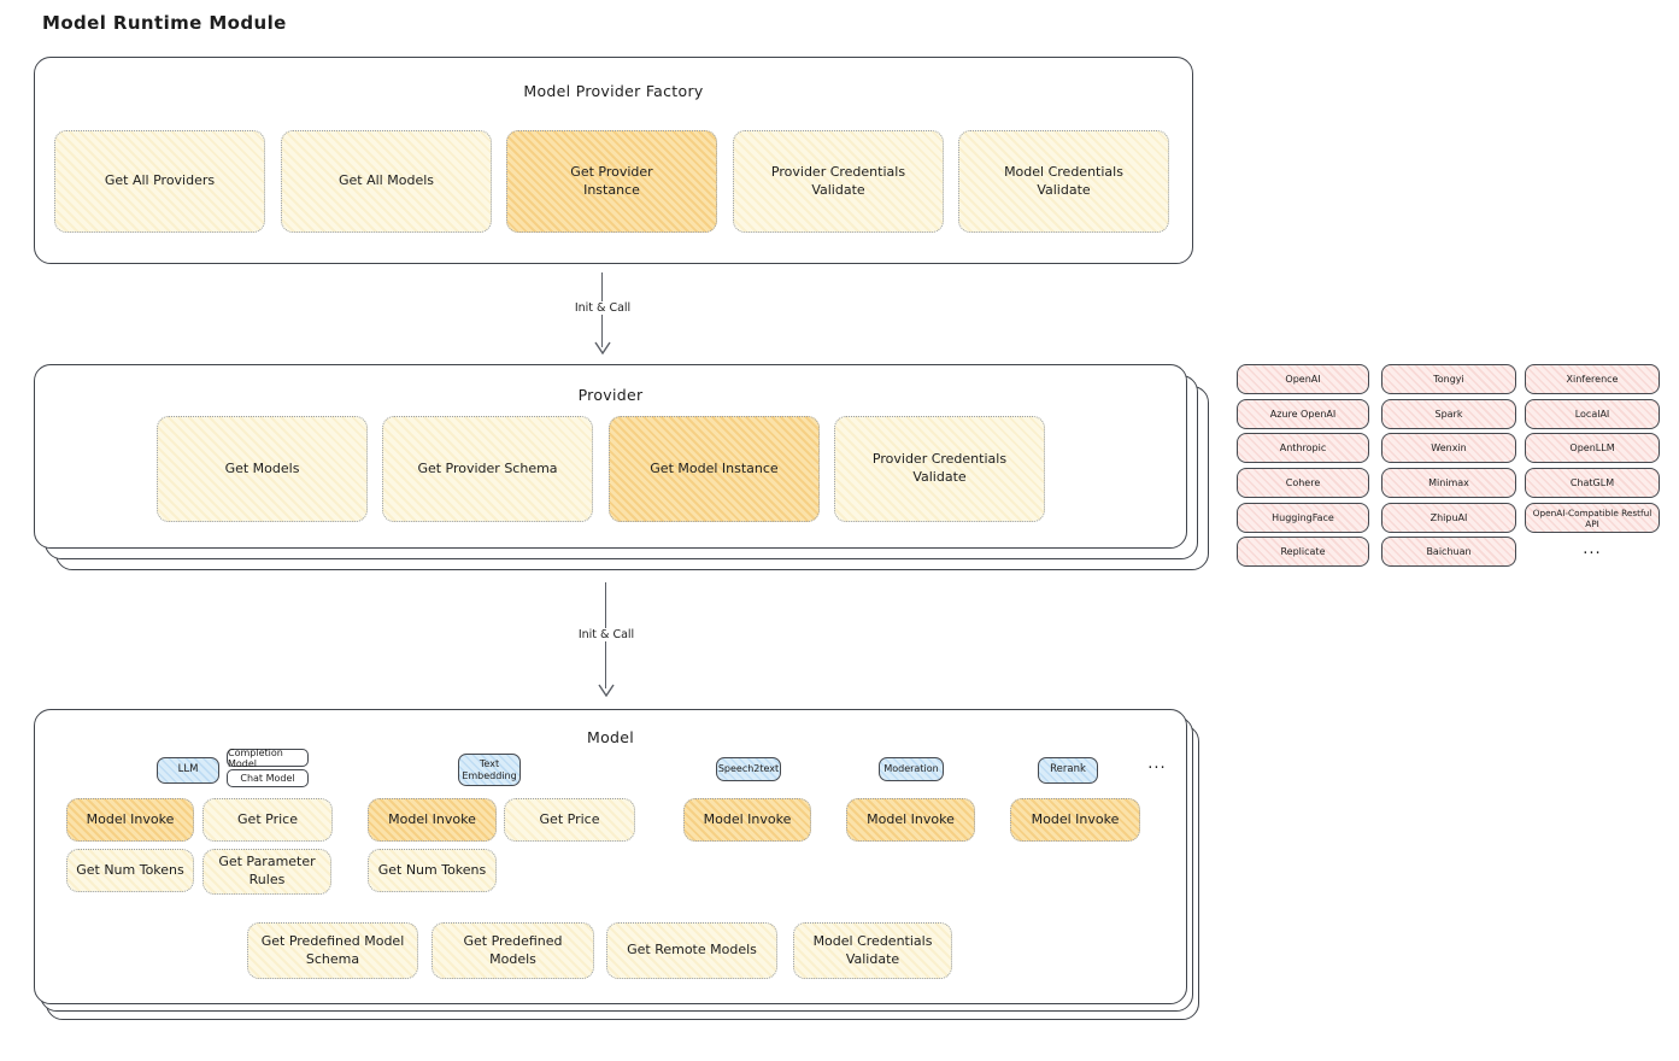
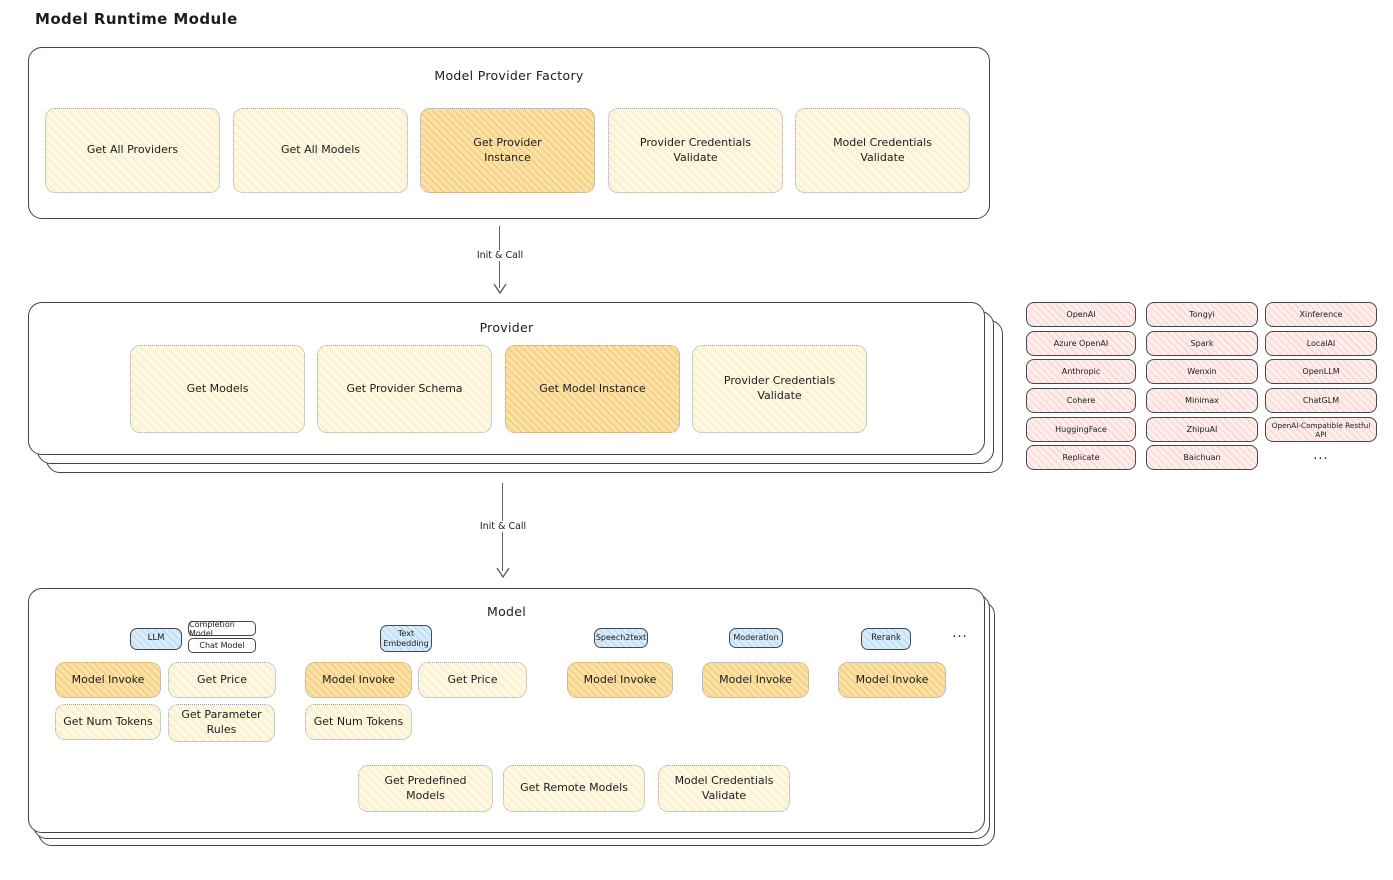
  Model Runtime Module
  Model Provider Factory
  Get All Providers
  Get All Models
  Get Provider Instance
  Provider Credentials Validate
  Model Credentials Validate
  Init & Call
  Provider
  Get Models
  Get Provider Schema
  Get Model Instance
  Provider Credentials Validate
  OpenAI
  Azure OpenAI
  Anthropic
  Cohere
  HuggingFace
  Replicate
  Tongyi
  Spark
  Wenxin
  Minimax
  ZhipuAI
  Baichuan
  Xinference
  LocalAI
  OpenLLM
  ChatGLM
  OpenAI-Compatible Restful API
  ...
  Init & Call
  Model
  LLM
  Completion Model
  Chat Model
  Text Embedding
  Speech2text
  Moderation
  Rerank
  ...
  Model Invoke
  Get Price
  Model Invoke
  Get Price
  Model Invoke
  Model Invoke
  Model Invoke
  Get Num Tokens
  Get Parameter Rules
  Get Num Tokens
- Get Predefined Model Schema
  Get Predefined Models
  Get Remote Models
  Model Credentials Validate
